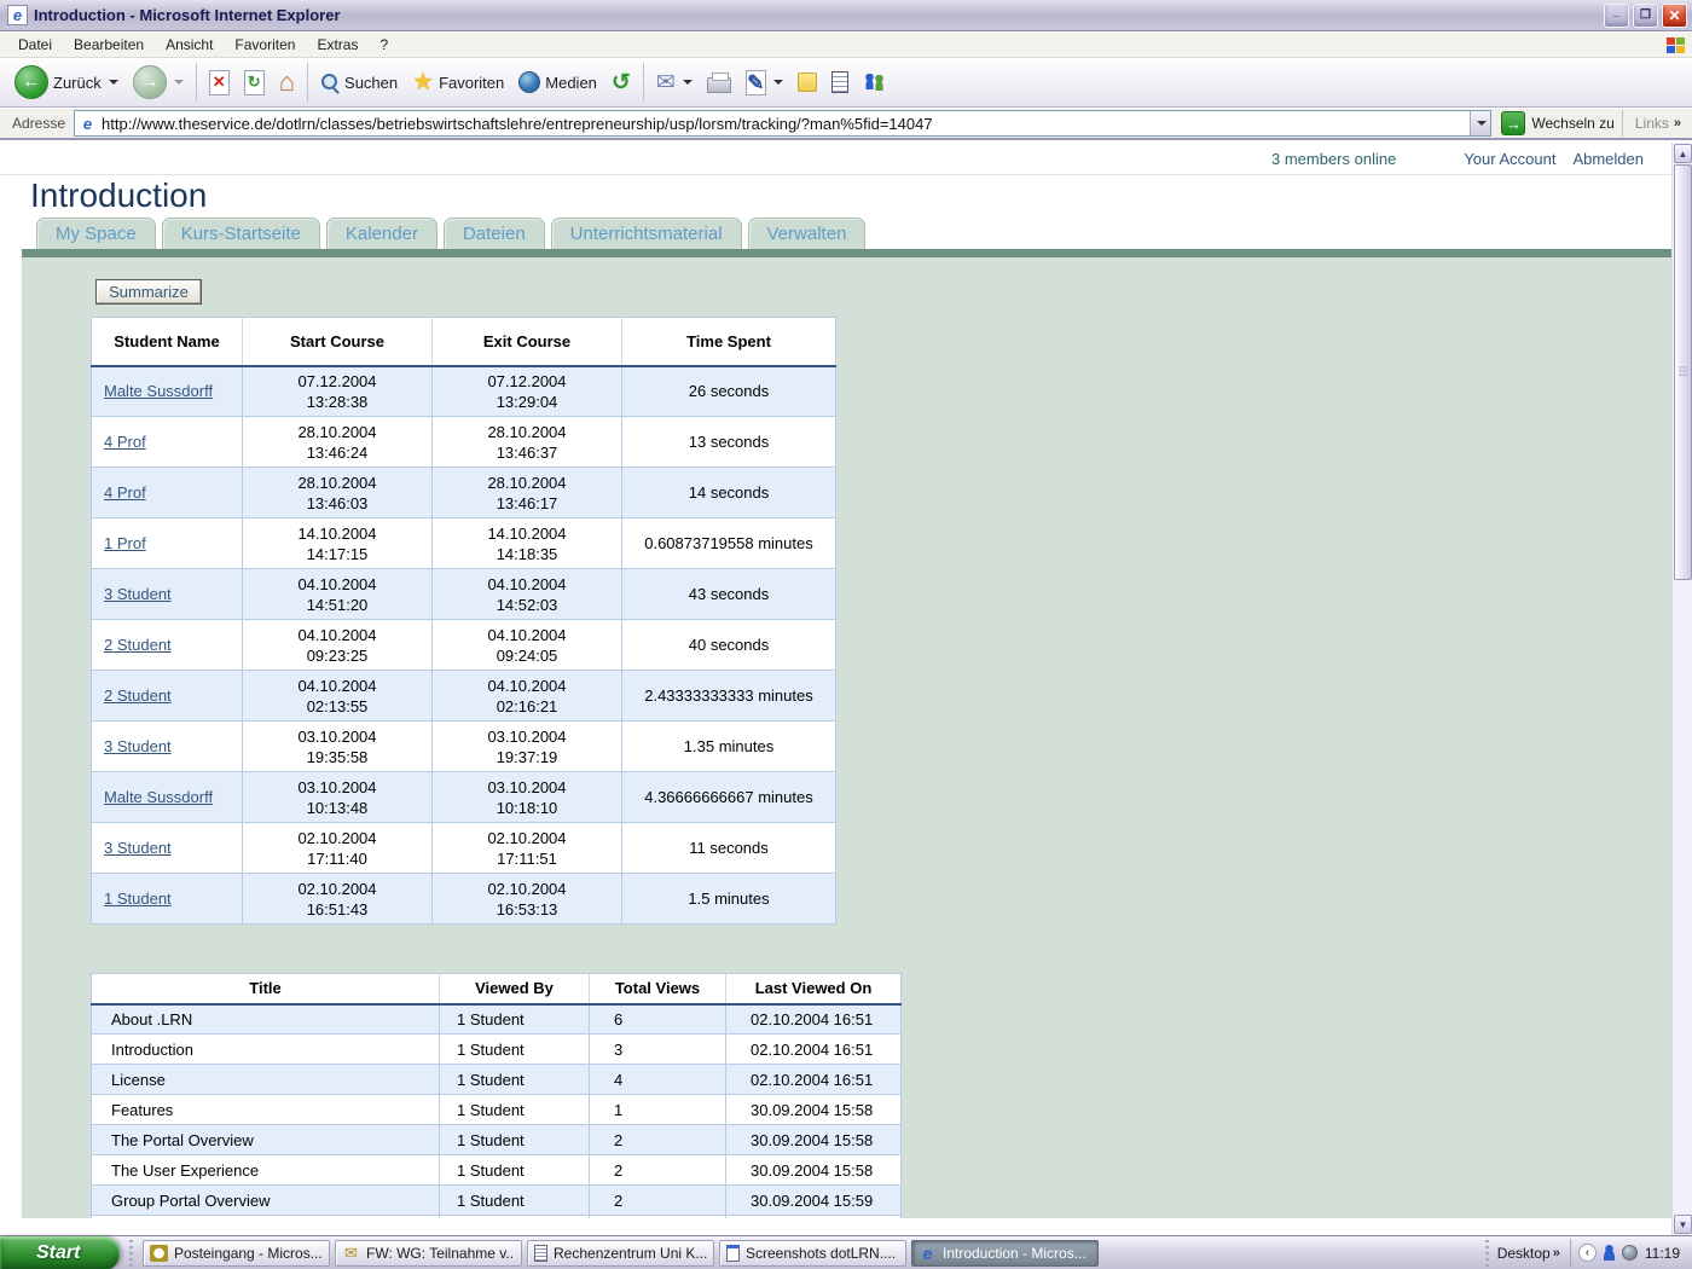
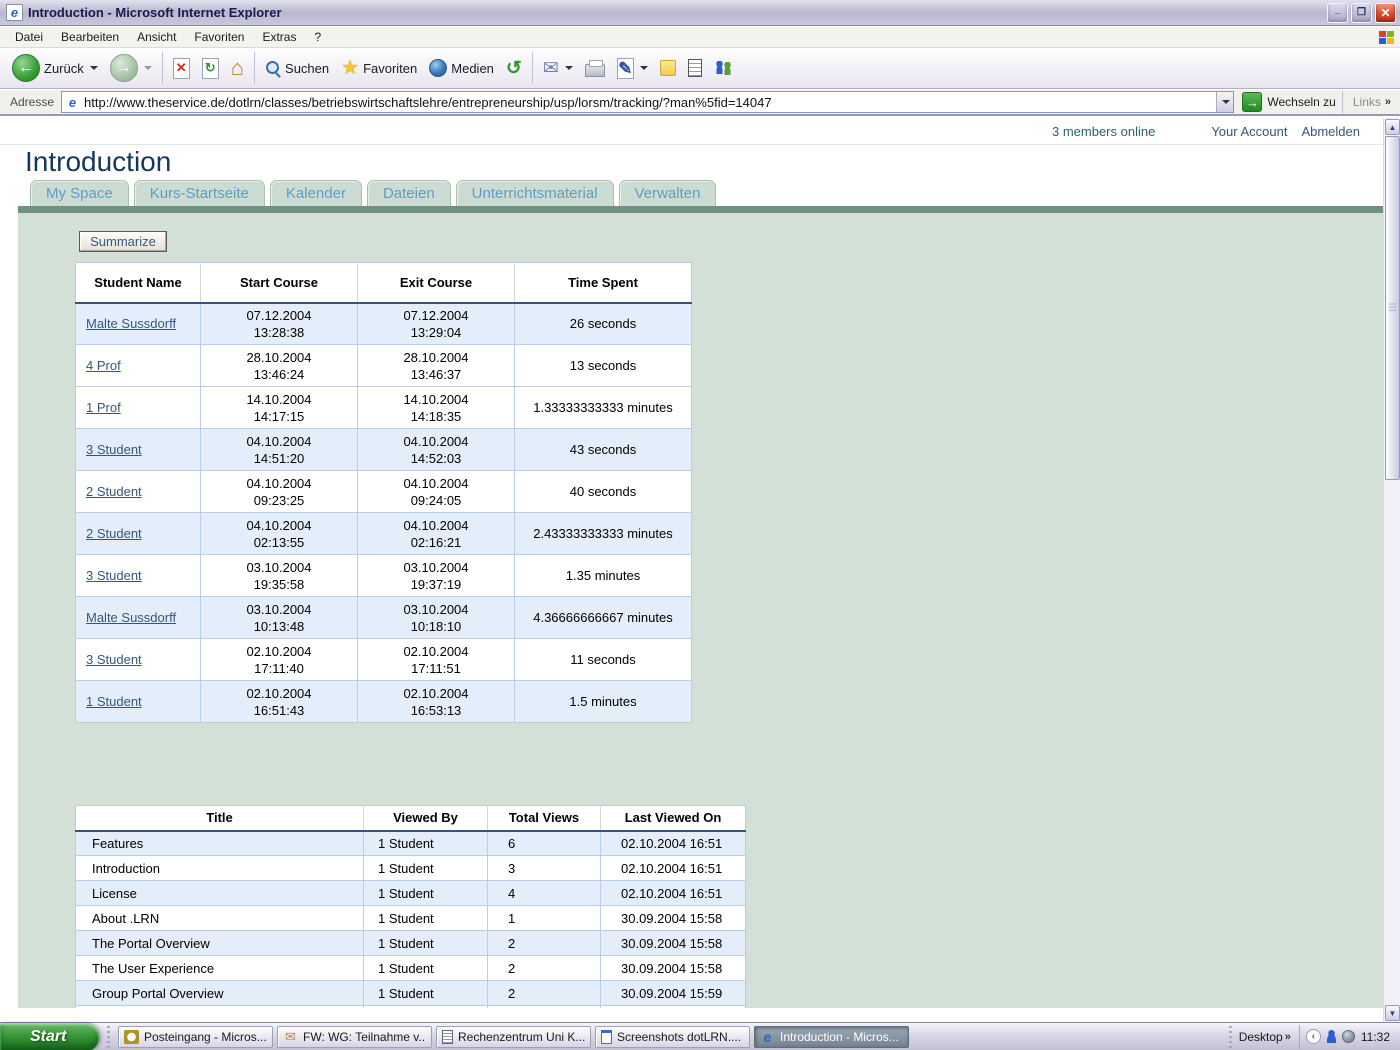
  Introduction - Microsoft Internet Explorer
  Datei
  Bearbeiten
  Ansicht
  Favoriten
  Extras
  ?
  Zurück
  Suchen
  Favoriten
  Medien
  Adresse
  http://www.theservice.de/dotlrn/classes/betriebswirtschaftslehre/entrepreneurship/usp/lorsm/tracking/?man%5fid=14047
  Wechseln zu
  Links
  3 members online
  Your Account
  Abmelden
  Introduction
  My Space
  Kurs-Startseite
  Kalender
  Dateien
  Unterrichtsmaterial
  Verwalten
  Summarize
  Student Name	Start Course	Exit Course	Time Spent
  Malte Sussdorff	07.12.200413:28:38	07.12.200413:29:04	26 seconds
  4 Prof	28.10.200413:46:24	28.10.200413:46:37	13 seconds
- 4 Prof	28.10.200413:46:03	28.10.200413:46:17	14 seconds
- 1 Prof	14.10.200414:17:15	14.10.200414:18:35	0.60873719558 minutes
+ 1 Prof	14.10.200414:17:15	14.10.200414:18:35	1.33333333333 minutes
  3 Student	04.10.200414:51:20	04.10.200414:52:03	43 seconds
  2 Student	04.10.200409:23:25	04.10.200409:24:05	40 seconds
  2 Student	04.10.200402:13:55	04.10.200402:16:21	2.43333333333 minutes
  3 Student	03.10.200419:35:58	03.10.200419:37:19	1.35 minutes
  Malte Sussdorff	03.10.200410:13:48	03.10.200410:18:10	4.36666666667 minutes
  3 Student	02.10.200417:11:40	02.10.200417:11:51	11 seconds
  1 Student	02.10.200416:51:43	02.10.200416:53:13	1.5 minutes
  Title	Viewed By	Total Views	Last Viewed On
- About .LRN	1 Student	6	02.10.2004 16:51
+ Features	1 Student	6	02.10.2004 16:51
  Introduction	1 Student	3	02.10.2004 16:51
  License	1 Student	4	02.10.2004 16:51
- Features	1 Student	1	30.09.2004 15:58
+ About .LRN	1 Student	1	30.09.2004 15:58
  The Portal Overview	1 Student	2	30.09.2004 15:58
  The User Experience	1 Student	2	30.09.2004 15:58
  Group Portal Overview	1 Student	2	30.09.2004 15:59
  Start
  Posteingang - Micros...
  FW: WG: Teilnahme v..
  Rechenzentrum Uni K...
  Screenshots dotLRN....
  Introduction - Micros...
  Desktop
- 11:19
+ 11:32
